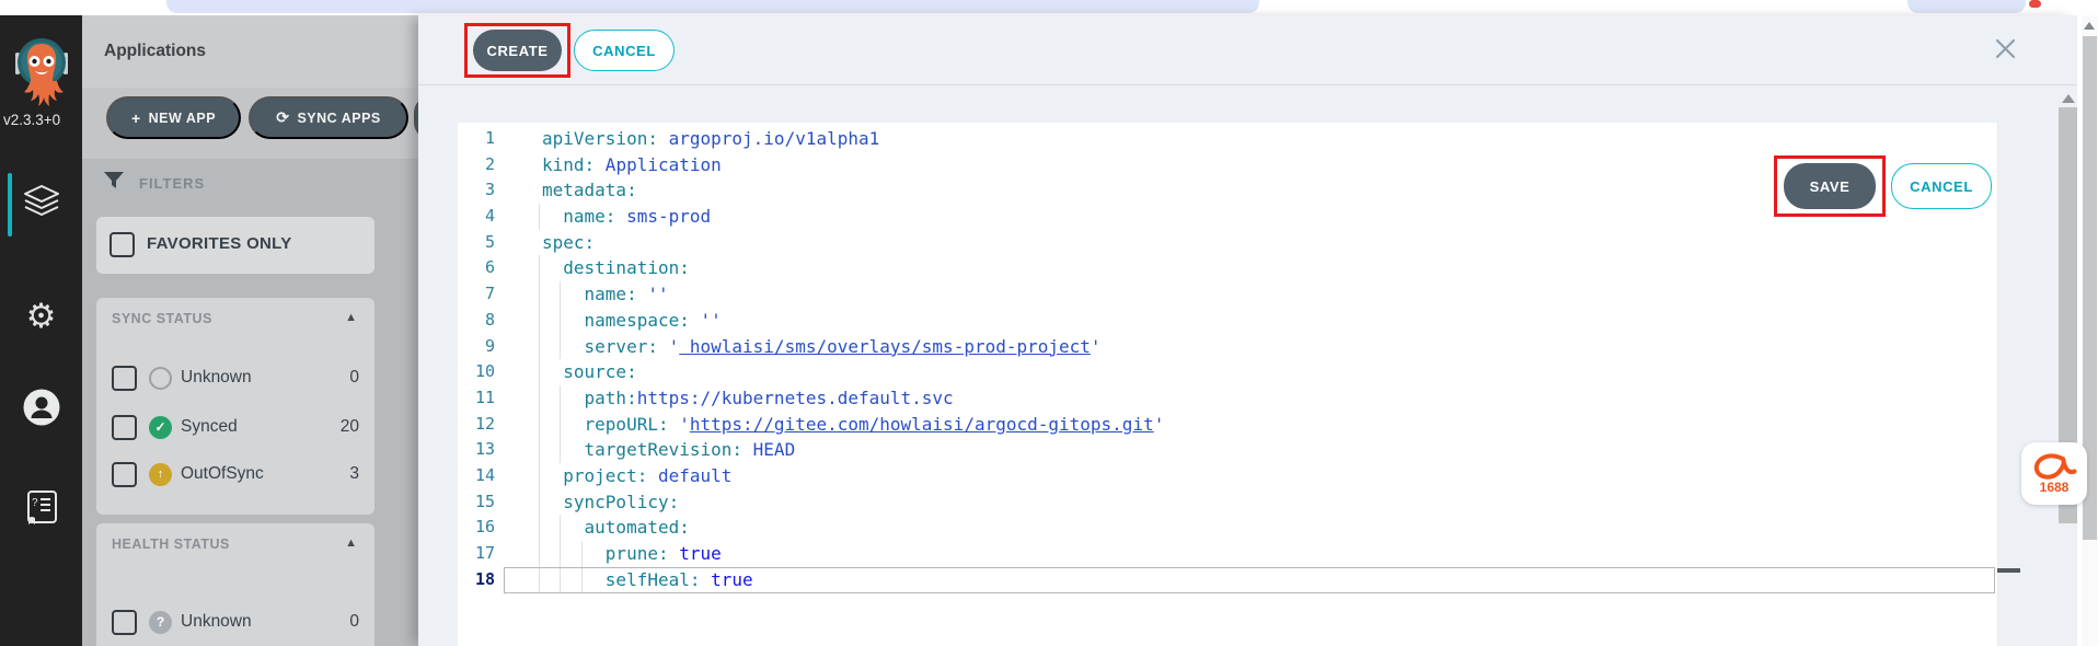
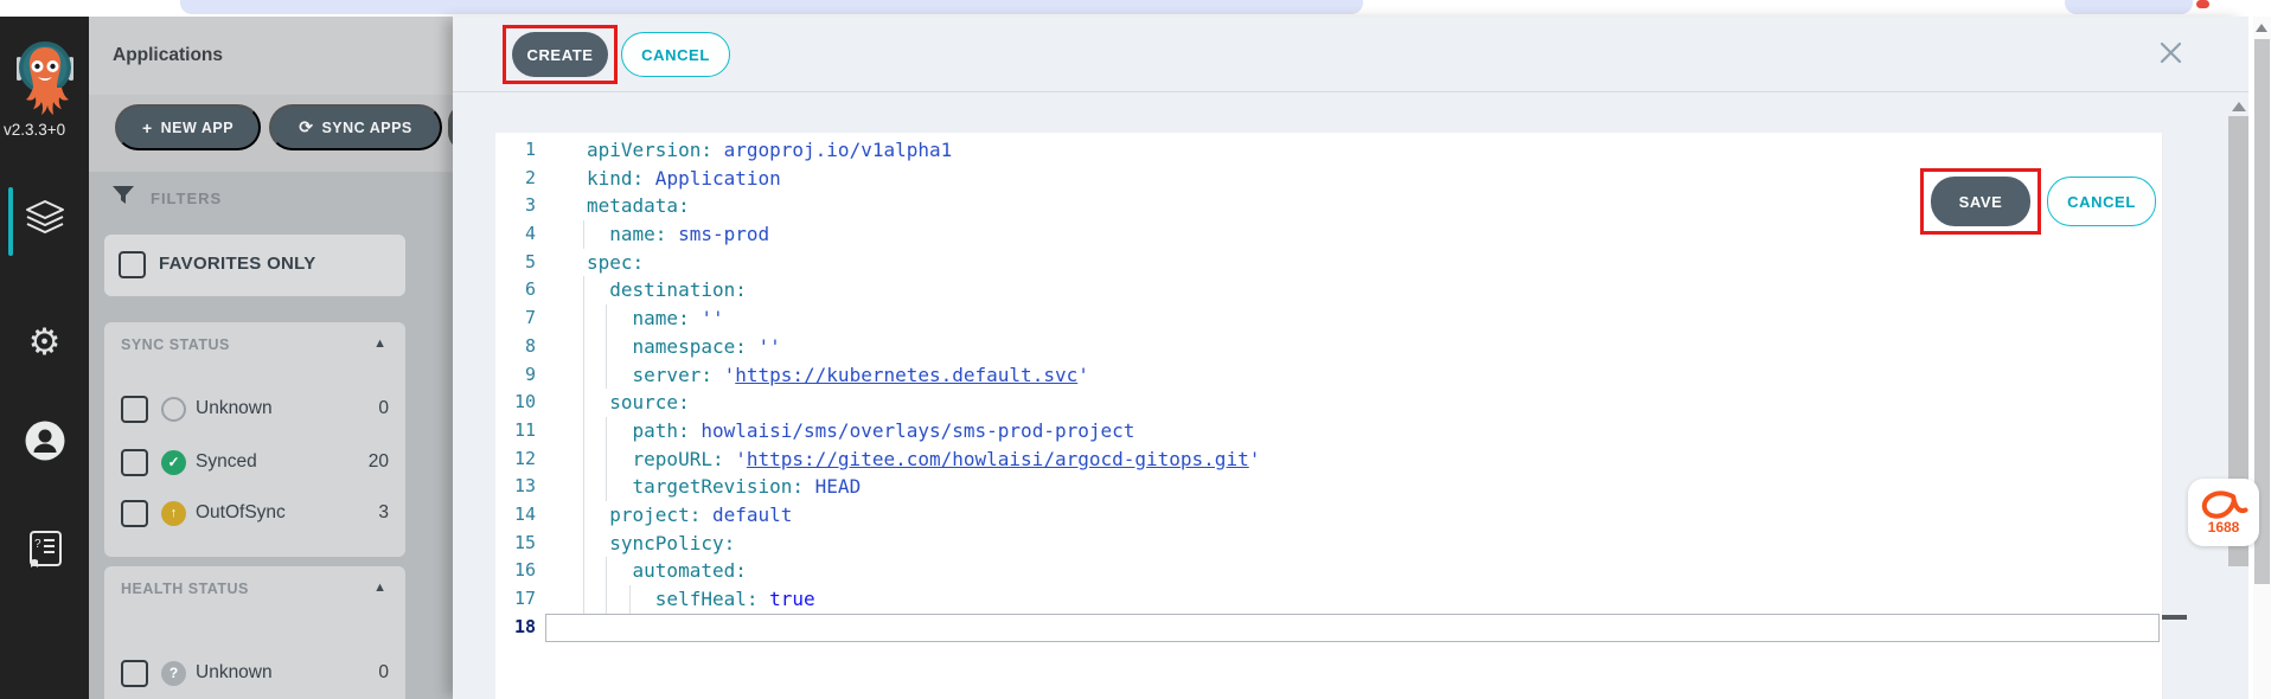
  v2.3.3+0
  ⚙
  ?
  Applications
  +
  NEW APP
  ⟳
  SYNC APPS
  FILTERS
  FAVORITES ONLY
  SYNC STATUS
  ▲
  Unknown
  0
  ✓
  Synced
  20
  ↑
  OutOfSync
  3
  HEALTH STATUS
  ▲
  ?
  Unknown
  0
  CREATE
  CANCEL
  1
  2
  3
  4
  5
  6
  7
  8
  9
  10
  11
  12
  13
  14
  15
  16
  17
  18
  apiVersion: argoproj.io/v1alpha1
  kind: Application
  metadata:
  name: sms-prod
  spec:
  destination:
  name: ''
  namespace: ''
- server: ' howlaisi/sms/overlays/sms-prod-project'
+ server: 'https://kubernetes.default.svc'
  source:
- path:https://kubernetes.default.svc
+ path: howlaisi/sms/overlays/sms-prod-project
  repoURL: 'https://gitee.com/howlaisi/argocd-gitops.git'
  targetRevision: HEAD
  project: default
  syncPolicy:
  automated:
- prune: true
  selfHeal: true
  SAVE
  CANCEL
  1688
